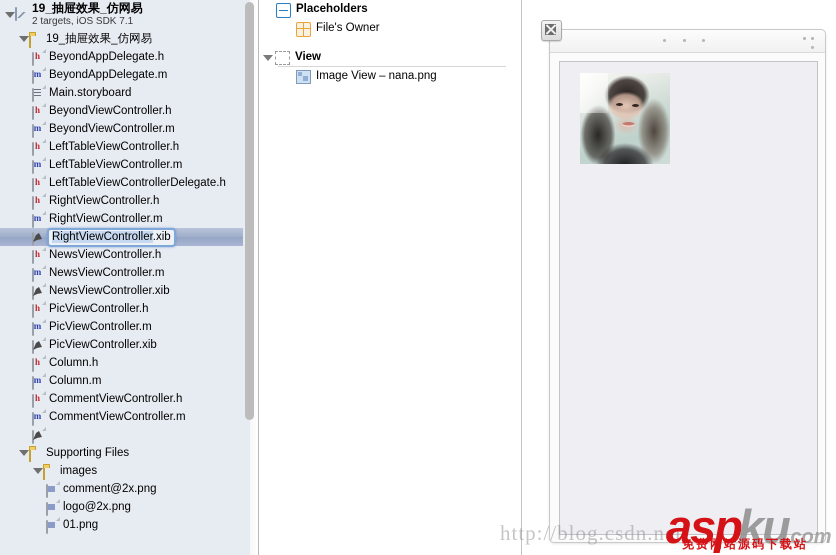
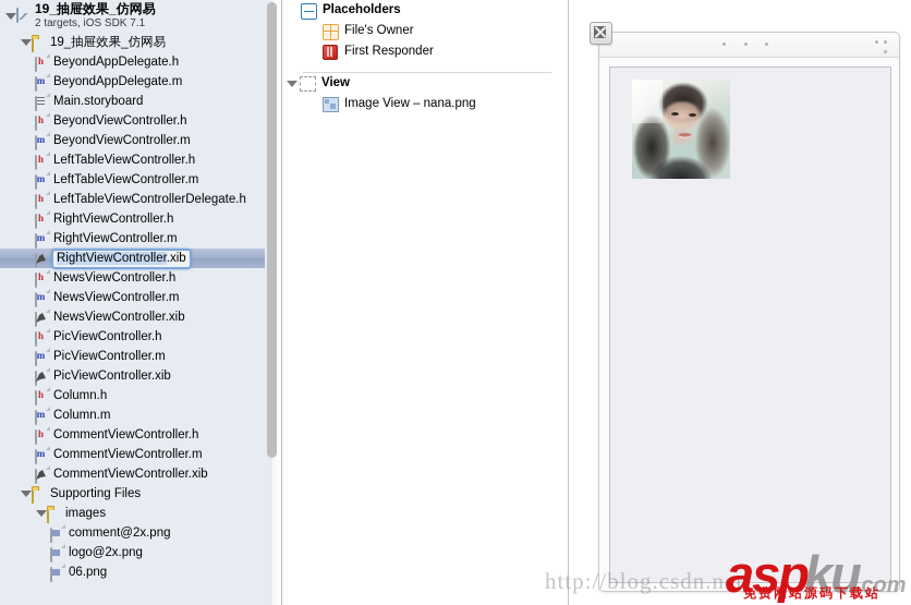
  19_抽屉效果_仿网易
  2 targets, iOS SDK 7.1
  19_抽屉效果_仿网易
  h
  BeyondAppDelegate.h
  m
  BeyondAppDelegate.m
  Main.storyboard
  h
  BeyondViewController.h
  m
  BeyondViewController.m
  h
  LeftTableViewController.h
  m
  LeftTableViewController.m
  h
  LeftTableViewControllerDelegate.h
  h
  RightViewController.h
  m
  RightViewController.m
  RightViewController.xib
  h
  NewsViewController.h
  m
  NewsViewController.m
  NewsViewController.xib
  h
  PicViewController.h
  m
  PicViewController.m
  PicViewController.xib
  h
  Column.h
  m
  Column.m
  h
  CommentViewController.h
  m
  CommentViewController.m
+ CommentViewController.xib
  Supporting Files
  images
  comment@2x.png
  logo@2x.png
- 01.png
+ 06.png
  Placeholders
  File's Owner
+ First Responder
  View
  Image View – nana.png
  http://blog.csdn.net/
  aspku.com
  免费网站源码下载站
